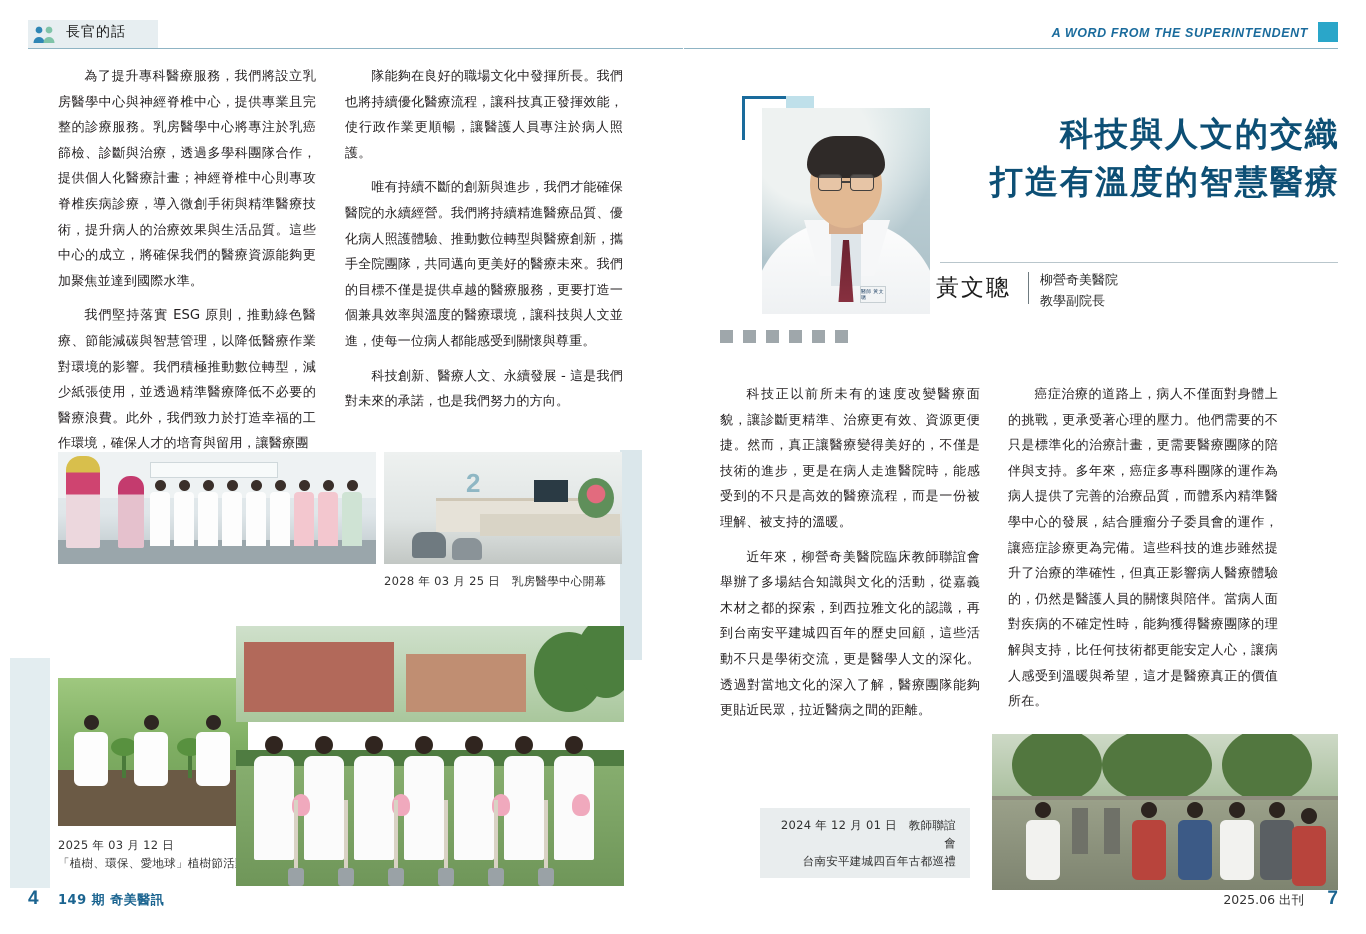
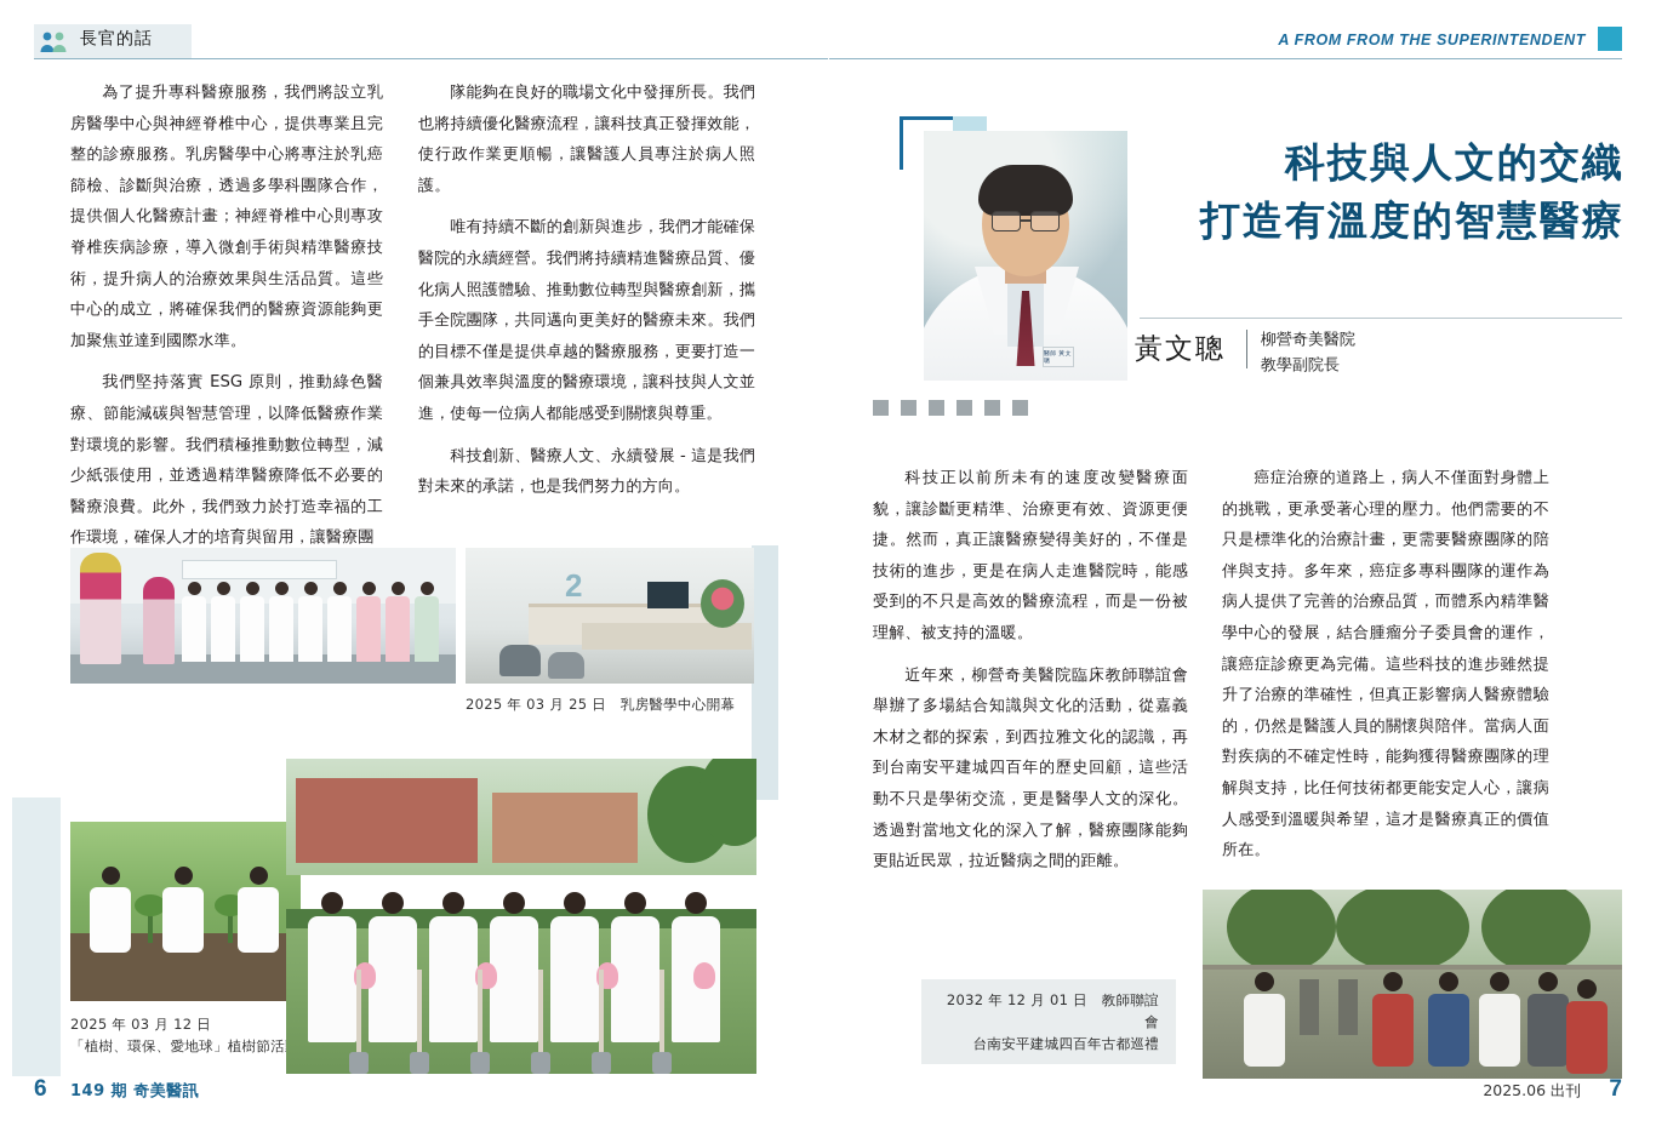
  長官的話
- A WORD FROM THE SUPERINTENDENT
+ A FROM FROM THE SUPERINTENDENT
  為了提升專科醫療服務，我們將設立乳房醫學中心與神經脊椎中心，提供專業且完整的診療服務。乳房醫學中心將專注於乳癌篩檢、診斷與治療，透過多學科團隊合作，提供個人化醫療計畫；神經脊椎中心則專攻脊椎疾病診療，導入微創手術與精準醫療技術，提升病人的治療效果與生活品質。這些中心的成立，將確保我們的醫療資源能夠更加聚焦並達到國際水準。
  我們堅持落實 ESG 原則，推動綠色醫療、節能減碳與智慧管理，以降低醫療作業對環境的影響。我們積極推動數位轉型，減少紙張使用，並透過精準醫療降低不必要的醫療浪費。此外，我們致力於打造幸福的工作環境，確保人才的培育與留用，讓醫療團
  隊能夠在良好的職場文化中發揮所長。我們也將持續優化醫療流程，讓科技真正發揮效能，使行政作業更順暢，讓醫護人員專注於病人照護。
  唯有持續不斷的創新與進步，我們才能確保醫院的永續經營。我們將持續精進醫療品質、優化病人照護體驗、推動數位轉型與醫療創新，攜手全院團隊，共同邁向更美好的醫療未來。我們的目標不僅是提供卓越的醫療服務，更要打造一個兼具效率與溫度的醫療環境，讓科技與人文並進，使每一位病人都能感受到關懷與尊重。
  科技創新、醫療人文、永續發展 - 這是我們對未來的承諾，也是我們努力的方向。
  2
- 2028 年 03 月 25 日 乳房醫學中心開幕
+ 2025 年 03 月 25 日 乳房醫學中心開幕
  2025 年 03 月 12 日
  「植樹、環保、愛地球」植樹節活
  科技與人文的交織
  打造有溫度的智慧醫療
  黃文聰
  柳營奇美醫院
  教學副院長
  科技正以前所未有的速度改變醫療面貌，讓診斷更精準、治療更有效、資源更便捷。然而，真正讓醫療變得美好的，不僅是技術的進步，更是在病人走進醫院時，能感受到的不只是高效的醫療流程，而是一份被理解、被支持的溫暖。
  近年來，柳營奇美醫院臨床教師聯誼會舉辦了多場結合知識與文化的活動，從嘉義木材之都的探索，到西拉雅文化的認識，再到台南安平建城四百年的歷史回顧，這些活動不只是學術交流，更是醫學人文的深化。透過對當地文化的深入了解，醫療團隊能夠更貼近民眾，拉近醫病之間的距離。
  癌症治療的道路上，病人不僅面對身體上的挑戰，更承受著心理的壓力。他們需要的不只是標準化的治療計畫，更需要醫療團隊的陪伴與支持。多年來，癌症多專科團隊的運作為病人提供了完善的治療品質，而體系內精準醫學中心的發展，結合腫瘤分子委員會的運作，讓癌症診療更為完備。這些科技的進步雖然提升了治療的準確性，但真正影響病人醫療體驗的，仍然是醫護人員的關懷與陪伴。當病人面對疾病的不確定性時，能夠獲得醫療團隊的理解與支持，比任何技術都更能安定人心，讓病人感受到溫暖與希望，這才是醫療真正的價值所在。
- 2024 年 12 月 01 日 教師聯誼會
+ 2032 年 12 月 01 日 教師聯誼會
  台南安平建城四百年古都巡禮
- 4
+ 6
  149 期 奇美醫訊
  2025.06 出刊
  7
